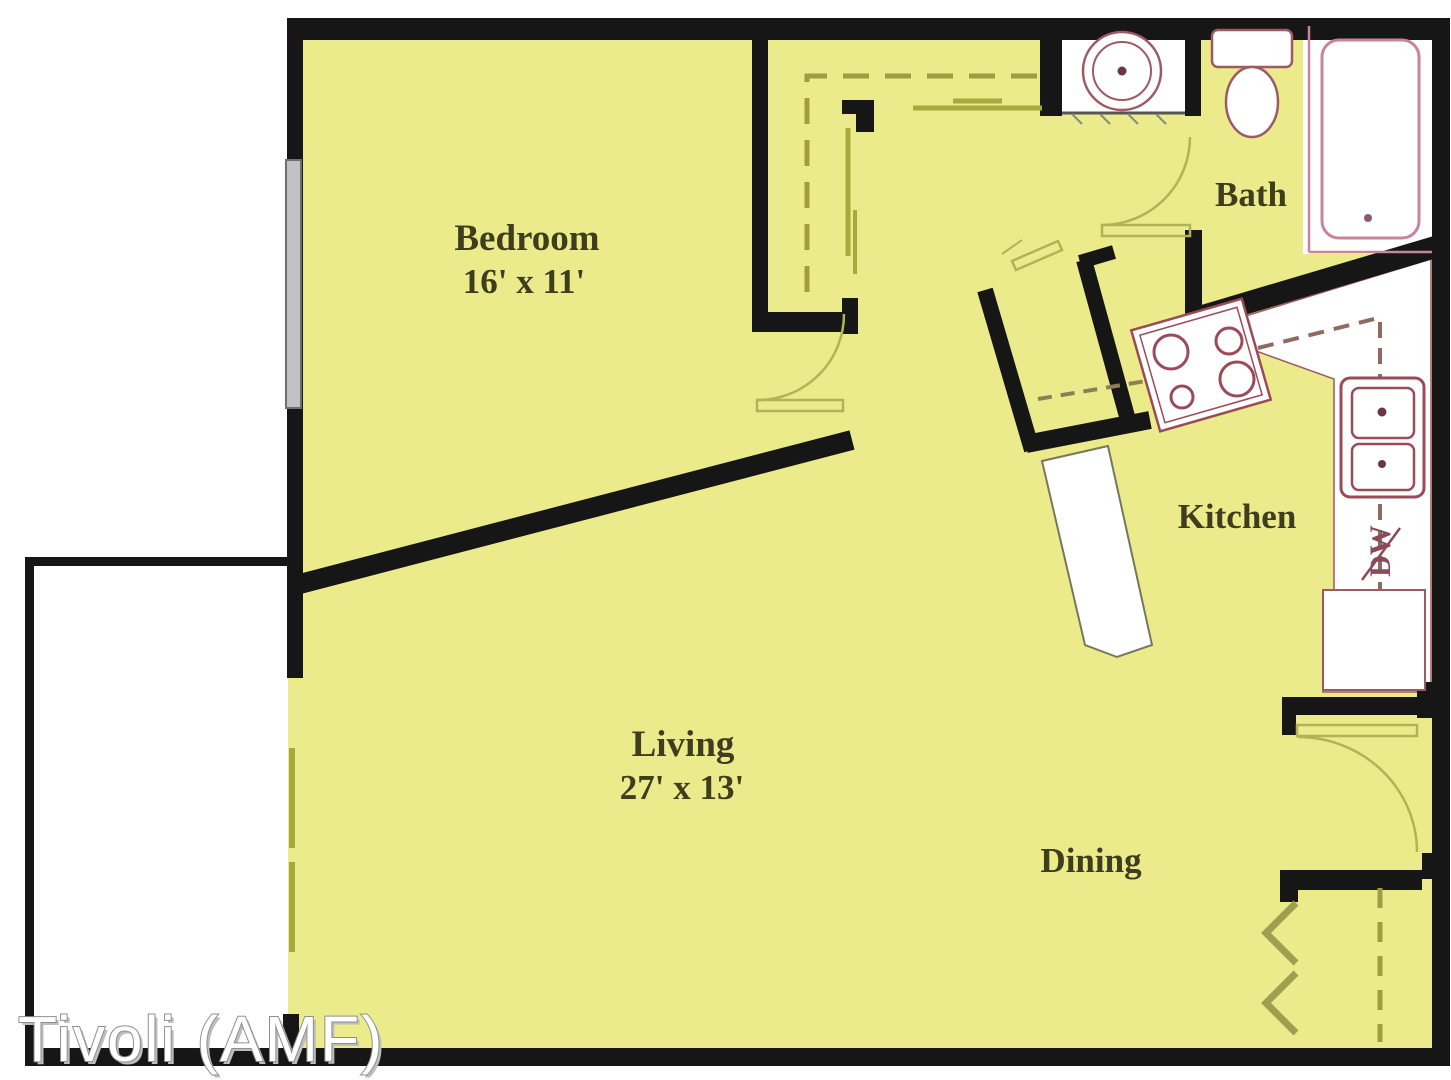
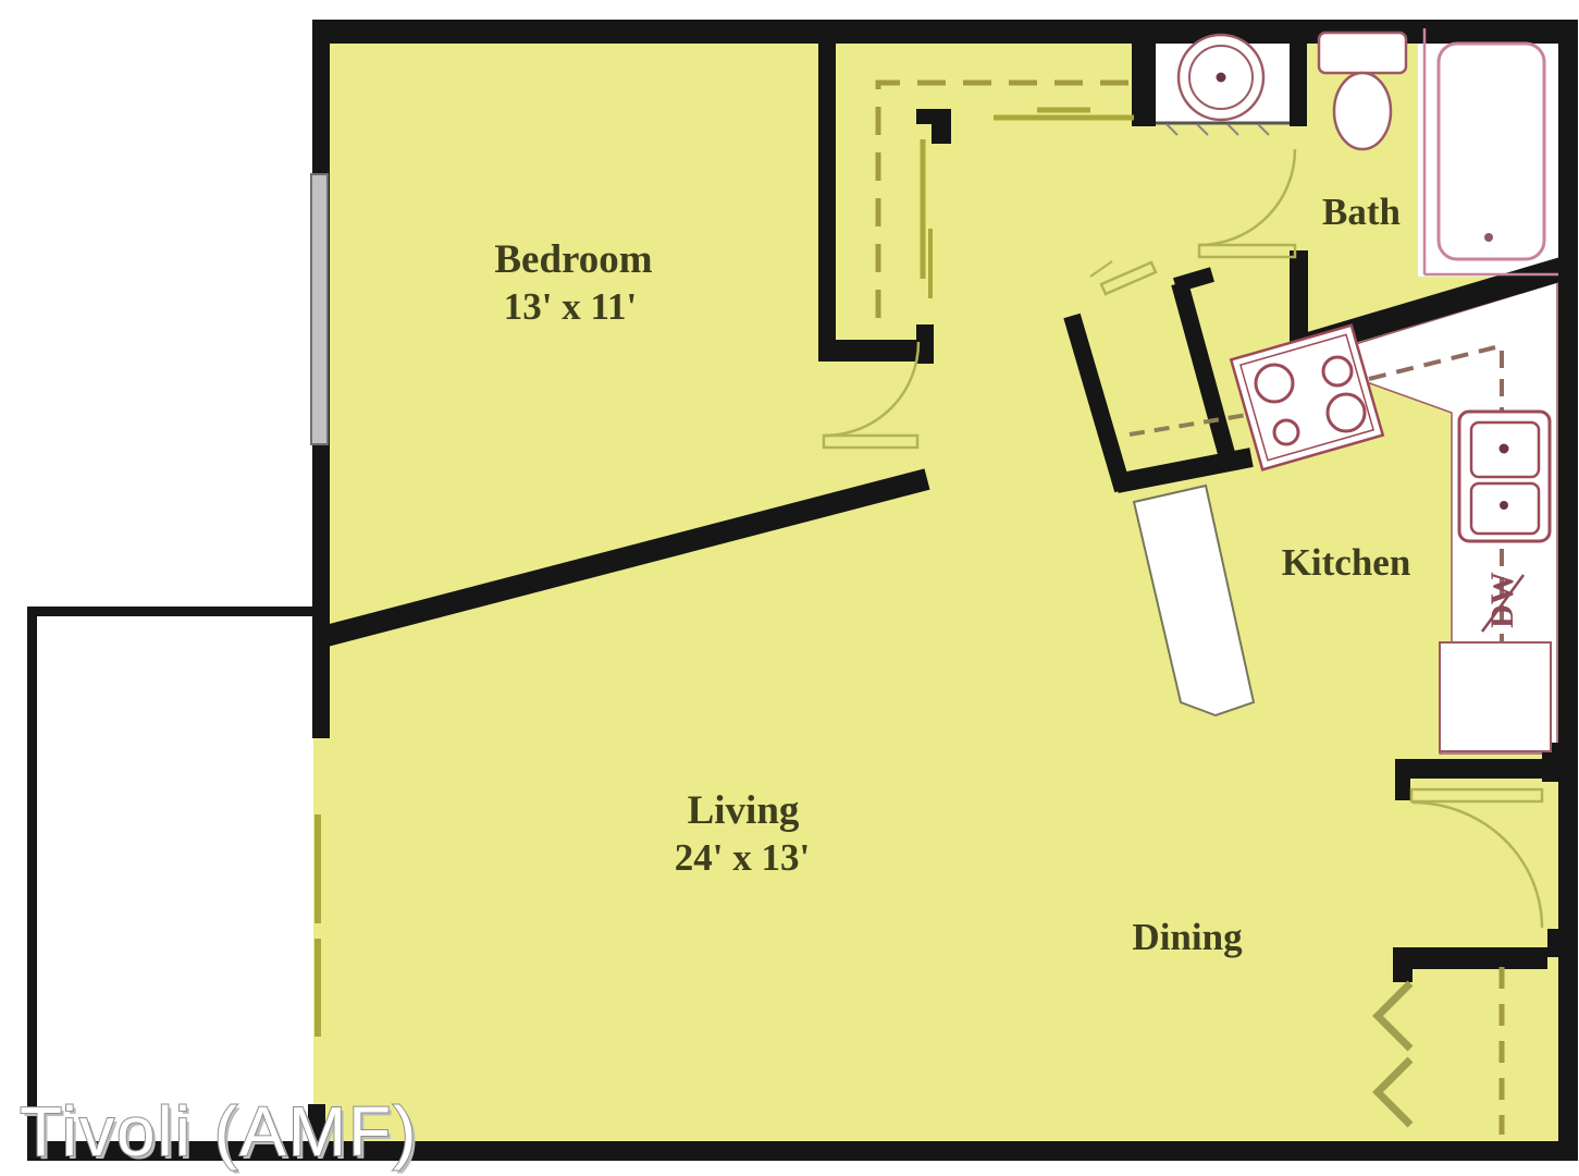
  Bedroom
- 16' x 11'
+ 13' x 11'
  Bath
  Kitchen
  Living
- 27' x 13'
+ 24' x 13'
  Dining
  Tivoli (AMF)
